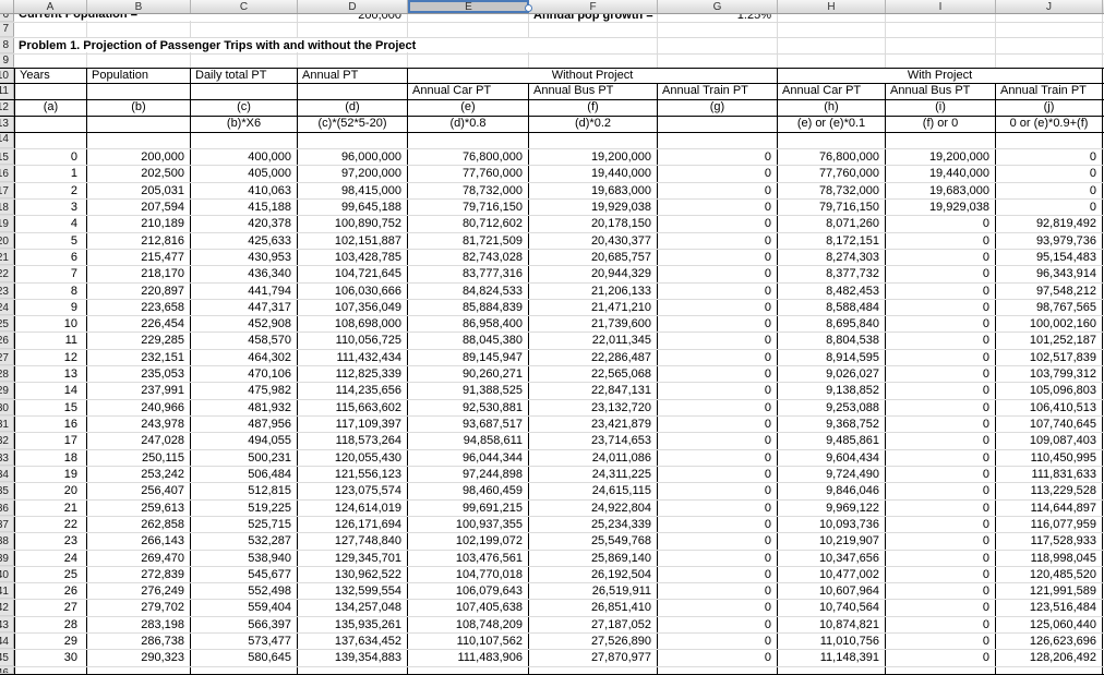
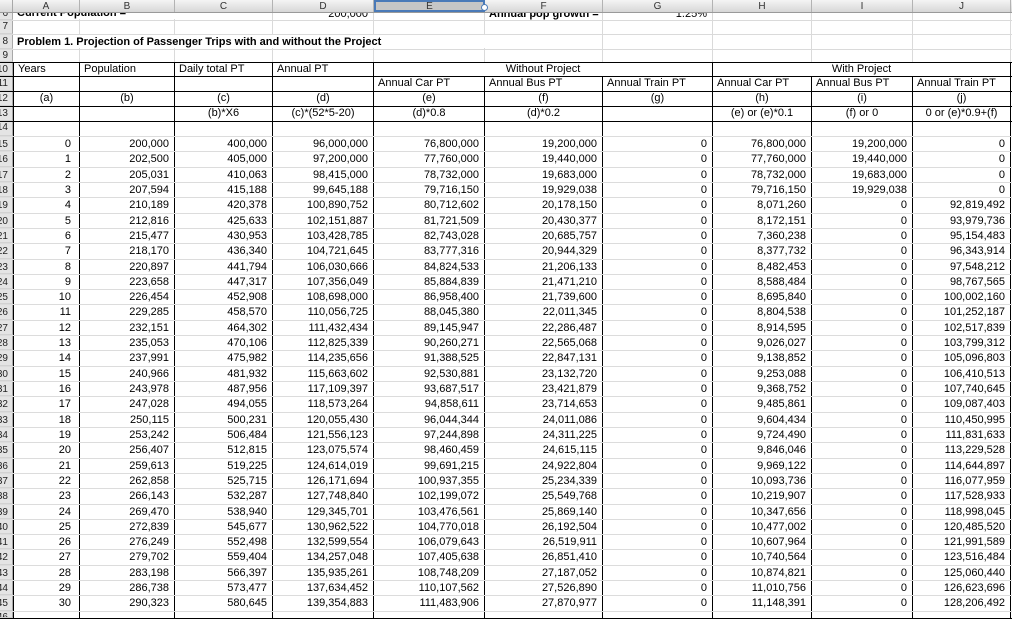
  A
  B
  C
  D
  E
  F
  G
  H
  I
  J
  6
  200,000
  Annual pop growth =
  1.25%
  Current Population =
  7
  8
  Problem 1. Projection of Passenger Trips with and without the Project
  9
  Years
  Population
  Daily total PT
  Annual PT
  Without Project
  With Project
  11
  Annual Car PT
  Annual Bus PT
  Annual Train PT
  Annual Car PT
  Annual Bus PT
  Annual Train PT
  (a)
  (b)
  (c)
  (d)
  (e)
  (f)
  (g)
  (h)
  (i)
  (j)
  (b)*X6
  (c)*(52*5-20)
  (d)*0.8
  (d)*0.2
  (e) or (e)*0.1
  (f) or 0
  0 or (e)*0.9+(f)
  0
  200,000
  400,000
  96,000,000
  76,800,000
  19,200,000
  0
  76,800,000
  19,200,000
  0
  1
  202,500
  405,000
  97,200,000
  77,760,000
  19,440,000
  0
  77,760,000
  19,440,000
  0
  2
  205,031
  410,063
  98,415,000
  78,732,000
  19,683,000
  0
  78,732,000
  19,683,000
  0
  3
  207,594
  415,188
  99,645,188
  79,716,150
  19,929,038
  0
  79,716,150
  19,929,038
  0
  4
  210,189
  420,378
  100,890,752
  80,712,602
  20,178,150
  0
  8,071,260
  0
  92,819,492
  5
  212,816
  425,633
  102,151,887
  81,721,509
  20,430,377
  0
  8,172,151
  0
  93,979,736
  6
  215,477
  430,953
  103,428,785
  82,743,028
  20,685,757
  0
- 8,274,303
+ 7,360,238
  0
  95,154,483
  7
  218,170
  436,340
  104,721,645
  83,777,316
  20,944,329
  0
  8,377,732
  0
  96,343,914
  8
  220,897
  441,794
  106,030,666
  84,824,533
  21,206,133
  0
  8,482,453
  0
  97,548,212
  9
  223,658
  447,317
  107,356,049
  85,884,839
  21,471,210
  0
  8,588,484
  0
  98,767,565
  10
  226,454
  452,908
  108,698,000
  86,958,400
  21,739,600
  0
  8,695,840
  0
  100,002,160
  11
  229,285
  458,570
  110,056,725
  88,045,380
  22,011,345
  0
  8,804,538
  0
  101,252,187
  12
  232,151
  464,302
  111,432,434
  89,145,947
  22,286,487
  0
  8,914,595
  0
  102,517,839
  13
  235,053
  470,106
  112,825,339
  90,260,271
  22,565,068
  0
  9,026,027
  0
  103,799,312
  14
  237,991
  475,982
  114,235,656
  91,388,525
  22,847,131
  0
  9,138,852
  0
  105,096,803
  15
  240,966
  481,932
  115,663,602
  92,530,881
  23,132,720
  0
  9,253,088
  0
  106,410,513
  16
  243,978
  487,956
  117,109,397
  93,687,517
  23,421,879
  0
  9,368,752
  0
  107,740,645
  17
  247,028
  494,055
  118,573,264
  94,858,611
  23,714,653
  0
  9,485,861
  0
  109,087,403
  18
  250,115
  500,231
  120,055,430
  96,044,344
  24,011,086
  0
  9,604,434
  0
  110,450,995
  19
  253,242
  506,484
  121,556,123
  97,244,898
  24,311,225
  0
  9,724,490
  0
  111,831,633
  20
  256,407
  512,815
  123,075,574
  98,460,459
  24,615,115
  0
  9,846,046
  0
  113,229,528
  21
  259,613
  519,225
  124,614,019
  99,691,215
  24,922,804
  0
  9,969,122
  0
  114,644,897
  22
  262,858
  525,715
  126,171,694
  100,937,355
  25,234,339
  0
  10,093,736
  0
  116,077,959
  23
  266,143
  532,287
  127,748,840
  102,199,072
  25,549,768
  0
  10,219,907
  0
  117,528,933
  24
  269,470
  538,940
  129,345,701
  103,476,561
  25,869,140
  0
  10,347,656
  0
  118,998,045
  25
  272,839
  545,677
  130,962,522
  104,770,018
  26,192,504
  0
  10,477,002
  0
  120,485,520
  26
  276,249
  552,498
  132,599,554
  106,079,643
  26,519,911
  0
  10,607,964
  0
  121,991,589
  27
  279,702
  559,404
  134,257,048
  107,405,638
  26,851,410
  0
  10,740,564
  0
  123,516,484
  28
  283,198
  566,397
  135,935,261
  108,748,209
  27,187,052
  0
  10,874,821
  0
  125,060,440
  29
  286,738
  573,477
  137,634,452
  110,107,562
  27,526,890
  0
  11,010,756
  0
  126,623,696
  30
  290,323
  580,645
  139,354,883
  111,483,906
  27,870,977
  0
  11,148,391
  0
  128,206,492
